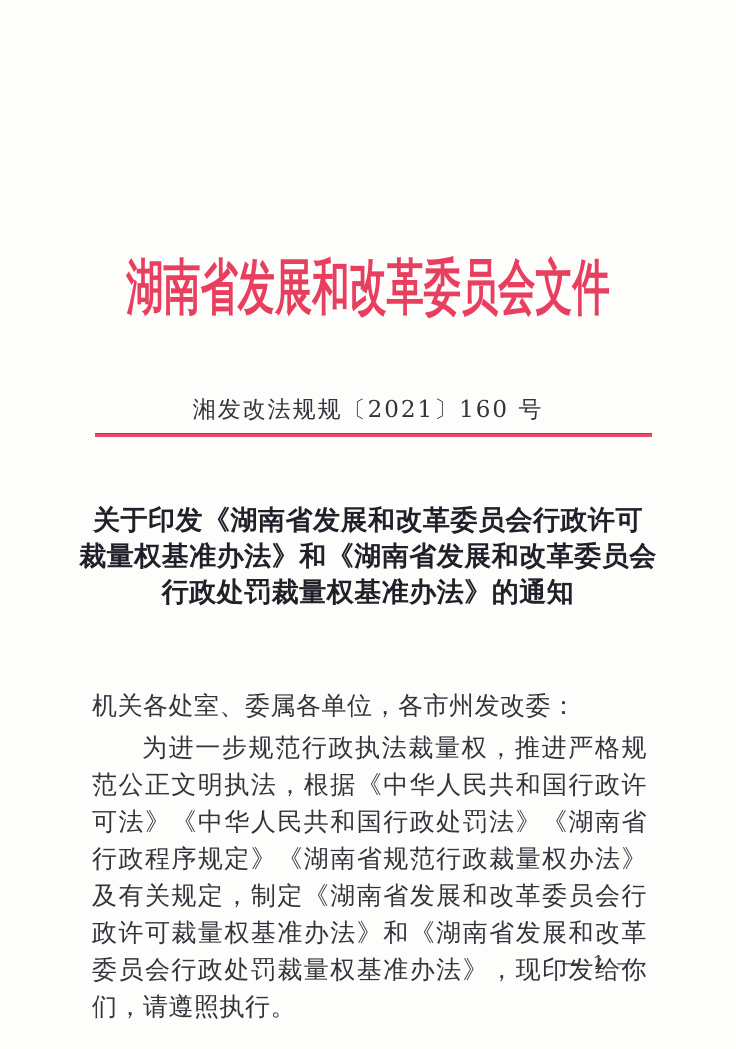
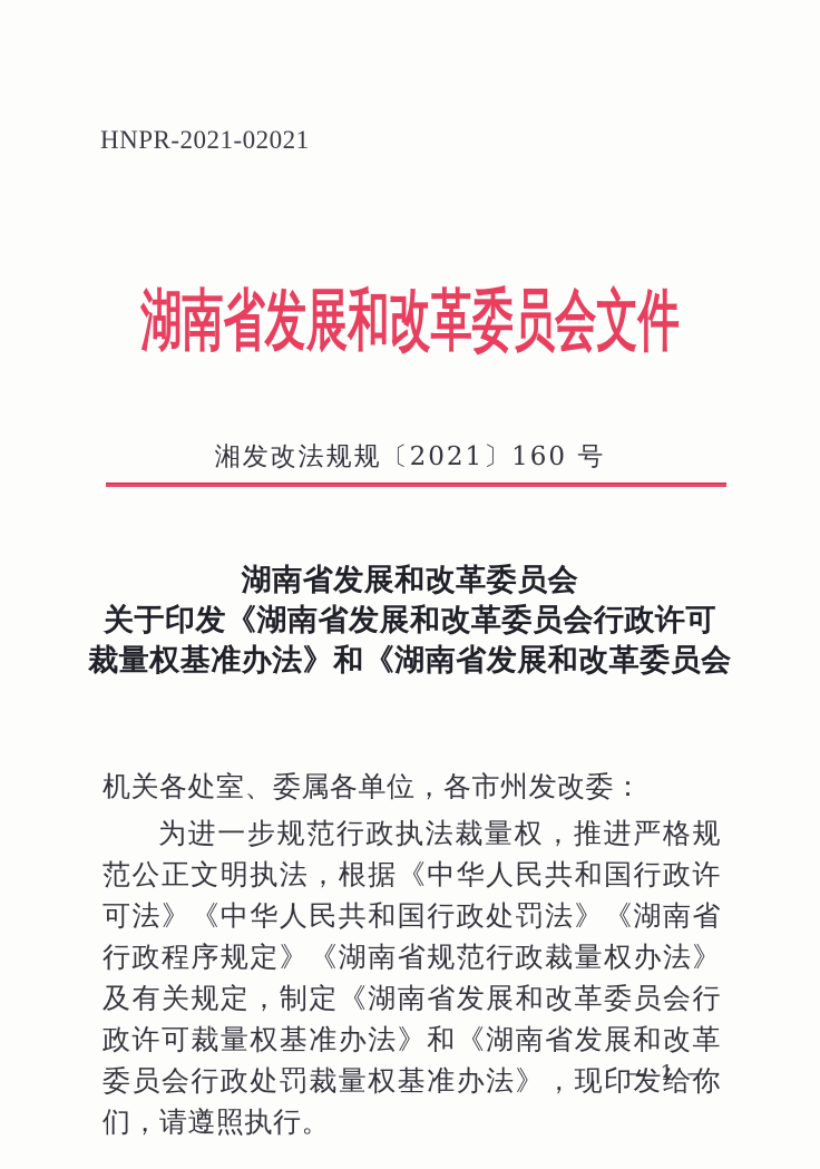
+ HNPR-2021-02021
  湖南省发展和改革委员会文件
  湘发改法规规〔2021〕160 号
+ 湖南省发展和改革委员会
  关于印发《湖南省发展和改革委员会行政许可
  裁量权基准办法》和《湖南省发展和改革委员会
- 行政处罚裁量权基准办法》的通知
  机关各处室、委属各单位，各市州发改委：
  为进一步规范行政执法裁量权，推进严格规范公正文明执法，根据《中华人民共和国行政许可法》《中华人民共和国行政处罚法》《湖南省行政程序规定》《湖南省规范行政裁量权办法》及有关规定，制定《湖南省发展和改革委员会行政许可裁量权基准办法》和《湖南省发展和改革委员会行政处罚裁量权基准办法》，现印发给你们，请遵照执行。
  — 1 —
